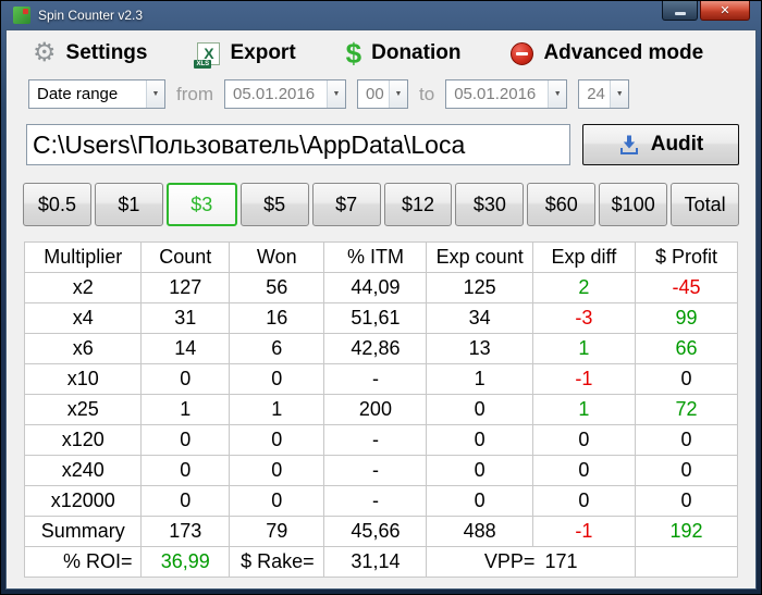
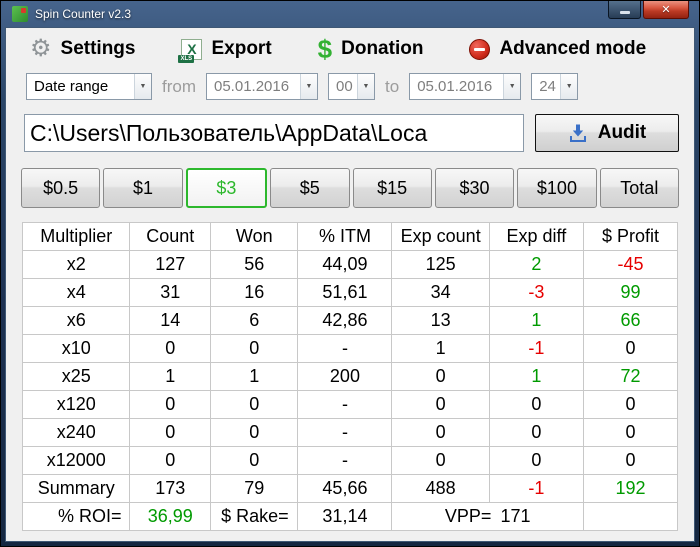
  Spin Counter v2.3
  ✕
  ⚙
  Settings
  X
  Export
  $
  Donation
  Advanced mode
  Date range
  from
  05.01.2016
  00
  to
  05.01.2016
  24
  C:\Users\Пользователь\AppData\Loca
  Audit
  $0.5
  $1
  $3
  $5
- $7
- $12
+ $15
  $30
- $60
  $100
  Total
  Multiplier	Count	Won	% ITM	Exp count	Exp diff	$ Profit
  x2	127	56	44,09	125	2	-45
  x4	31	16	51,61	34	-3	99
  x6	14	6	42,86	13	1	66
  x10	0	0	-	1	-1	0
  x25	1	1	200	0	1	72
  x120	0	0	-	0	0	0
  x240	0	0	-	0	0	0
  x12000	0	0	-	0	0	0
  Summary	173	79	45,66	488	-1	192
  % ROI=	36,99	$ Rake=	31,14	VPP= 171
